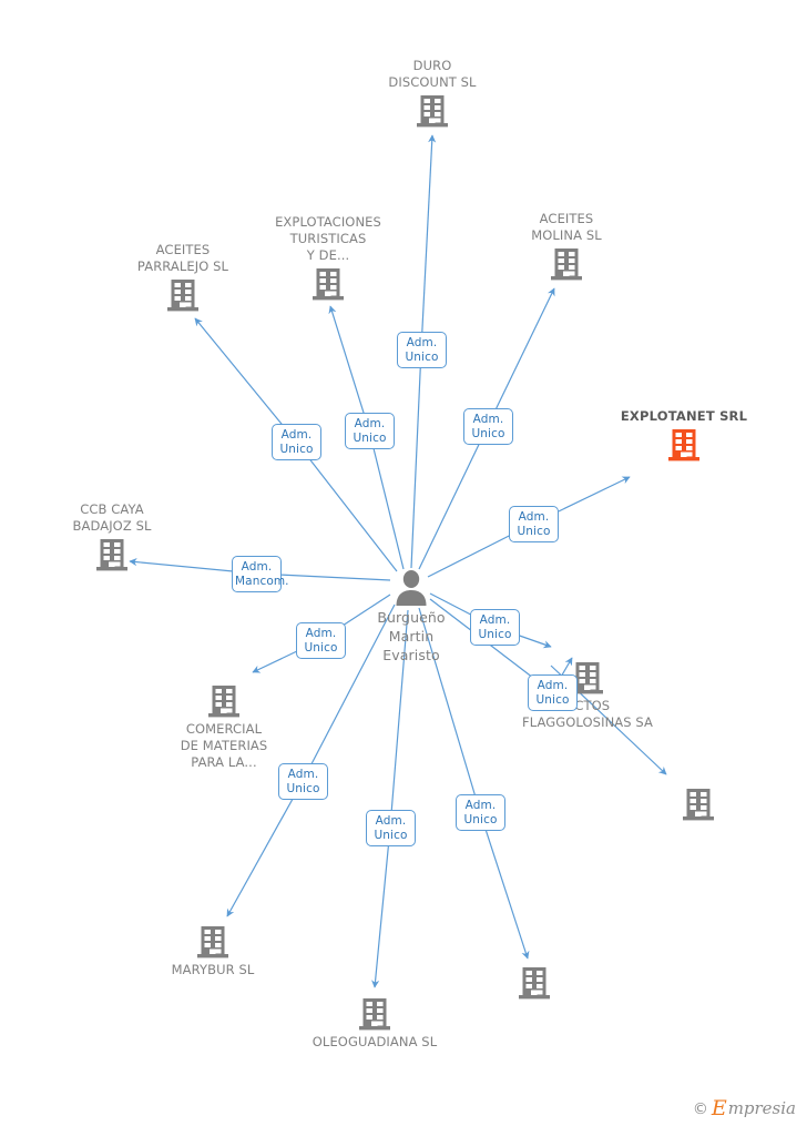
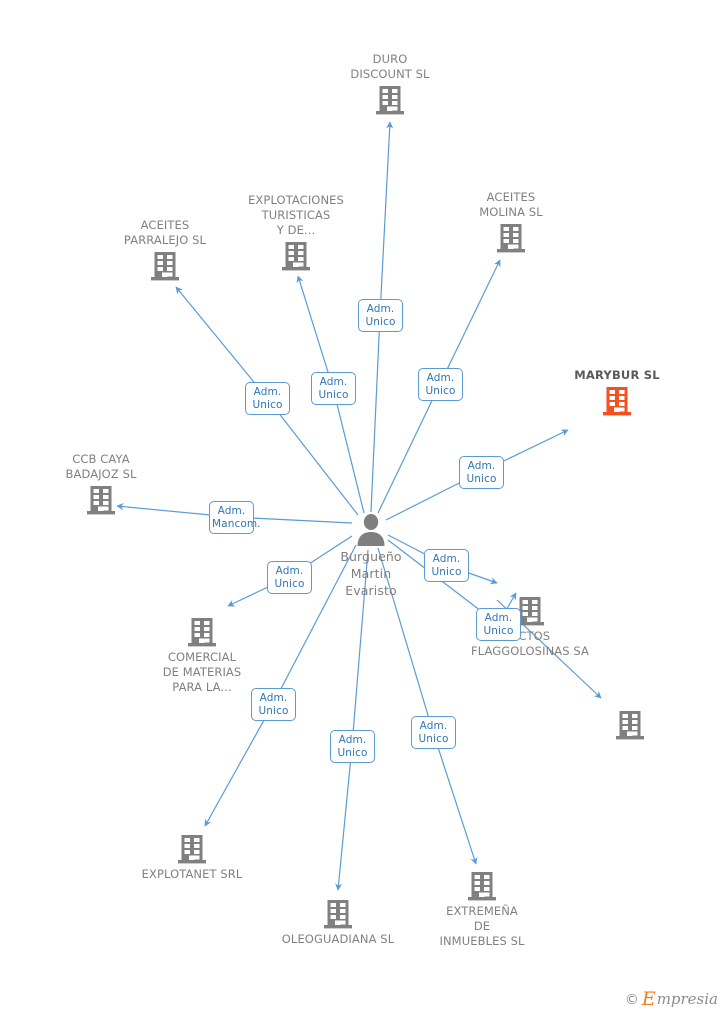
  DURO
  DISCOUNT SL
  EXPLOTACIONES
  TURISTICAS
  Y DE...
  ACEITES
  PARRALEJO SL
  ACEITES
  MOLINA SL
- EXPLOTANET SRL
+ MARYBUR SL
  CCB CAYA
  BADAJOZ SL
  CTOS
  FLAGGOLOSINAS SA
  COMERCIAL
  DE MATERIAS
  PARA LA...
- MARYBUR SL
+ EXPLOTANET SRL
  OLEOGUADIANA SL
+ EXTREMEÑA
+ DE
+ INMUEBLES SL
  Burgueño
  Martin
  Evaristo
  Adm.
  Unico
  Adm.
  Unico
  Adm.
  Unico
  Adm.
  Unico
  Adm.
  Unico
  Adm.
  Mancom.
  Adm.
  Unico
  Adm.
  Unico
  Adm.
  Unico
  Adm.
  Unico
  Adm.
  Unico
  Adm.
  Unico
  ©
  E
  mpresia
